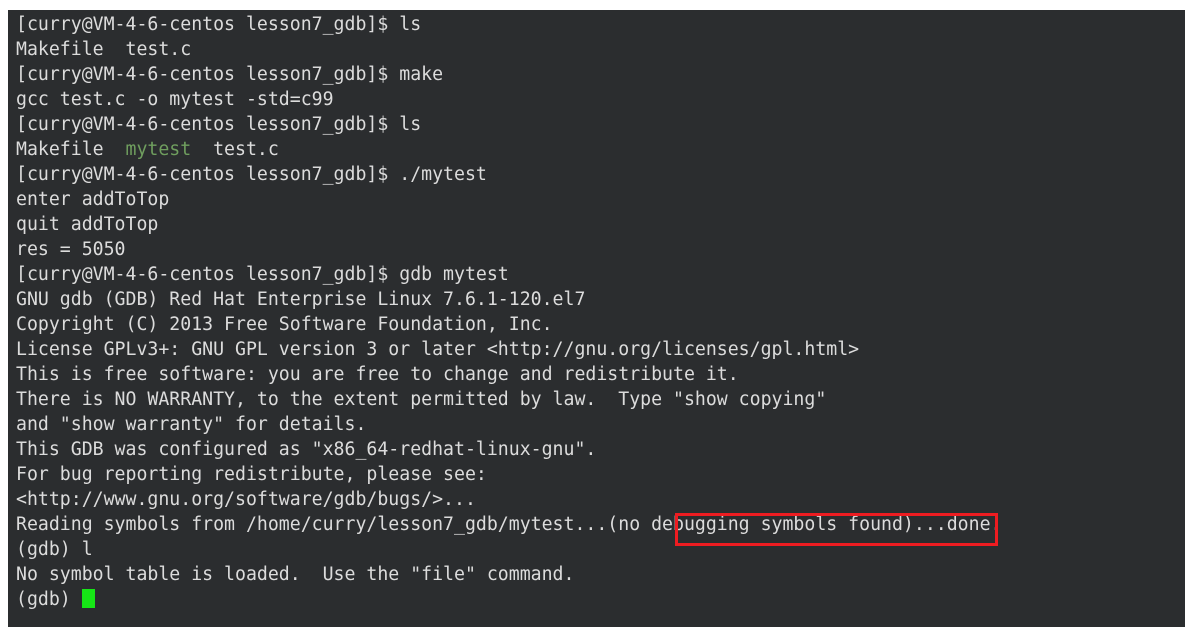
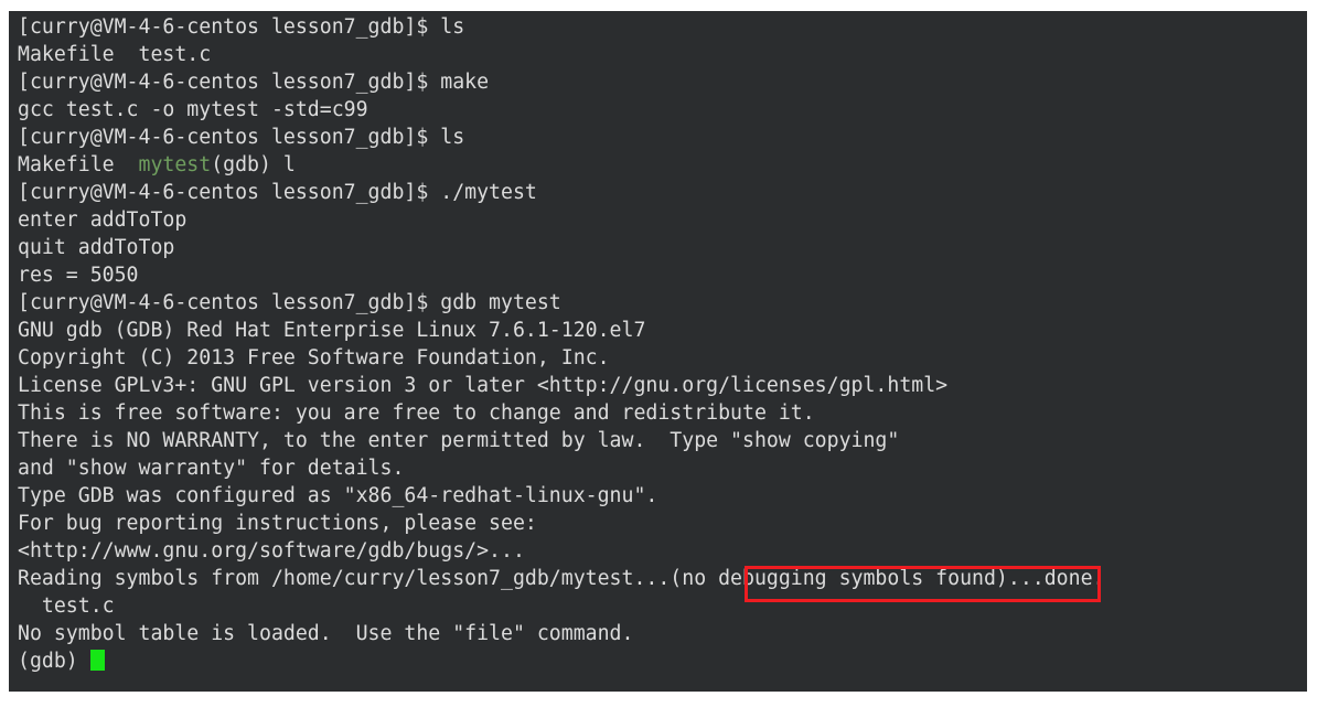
  [curry@VM-4-6-centos lesson7_gdb]$ ls
  Makefile test.c
  [curry@VM-4-6-centos lesson7_gdb]$ make
  gcc test.c -o mytest -std=c99
  [curry@VM-4-6-centos lesson7_gdb]$ ls
- Makefile mytest test.c
+ Makefile mytest(gdb) l
  [curry@VM-4-6-centos lesson7_gdb]$ ./mytest
  enter addToTop
  quit addToTop
  res = 5050
  [curry@VM-4-6-centos lesson7_gdb]$ gdb mytest
  GNU gdb (GDB) Red Hat Enterprise Linux 7.6.1-120.el7
  Copyright (C) 2013 Free Software Foundation, Inc.
  License GPLv3+: GNU GPL version 3 or later <http://gnu.org/licenses/gpl.html>
  This is free software: you are free to change and redistribute it.
- There is NO WARRANTY, to the extent permitted by law. Type "show copying"
+ There is NO WARRANTY, to the enter permitted by law. Type "show copying"
  and "show warranty" for details.
- This GDB was configured as "x86_64-redhat-linux-gnu".
+ Type GDB was configured as "x86_64-redhat-linux-gnu".
- For bug reporting redistribute, please see:
+ For bug reporting instructions, please see:
  <http://www.gnu.org/software/gdb/bugs/>...
  Reading symbols from /home/curry/lesson7_gdb/mytest...(no debugging symbols found)...done.
- (gdb) l
+ test.c
  No symbol table is loaded. Use the "file" command.
  (gdb)
